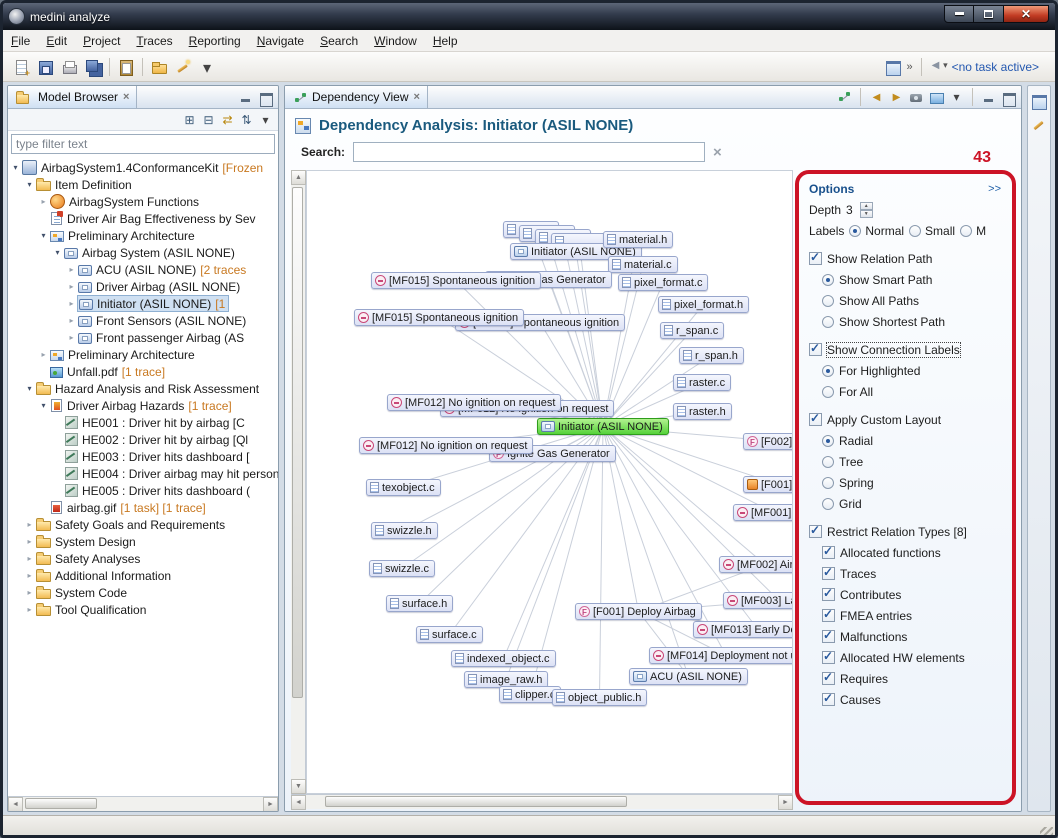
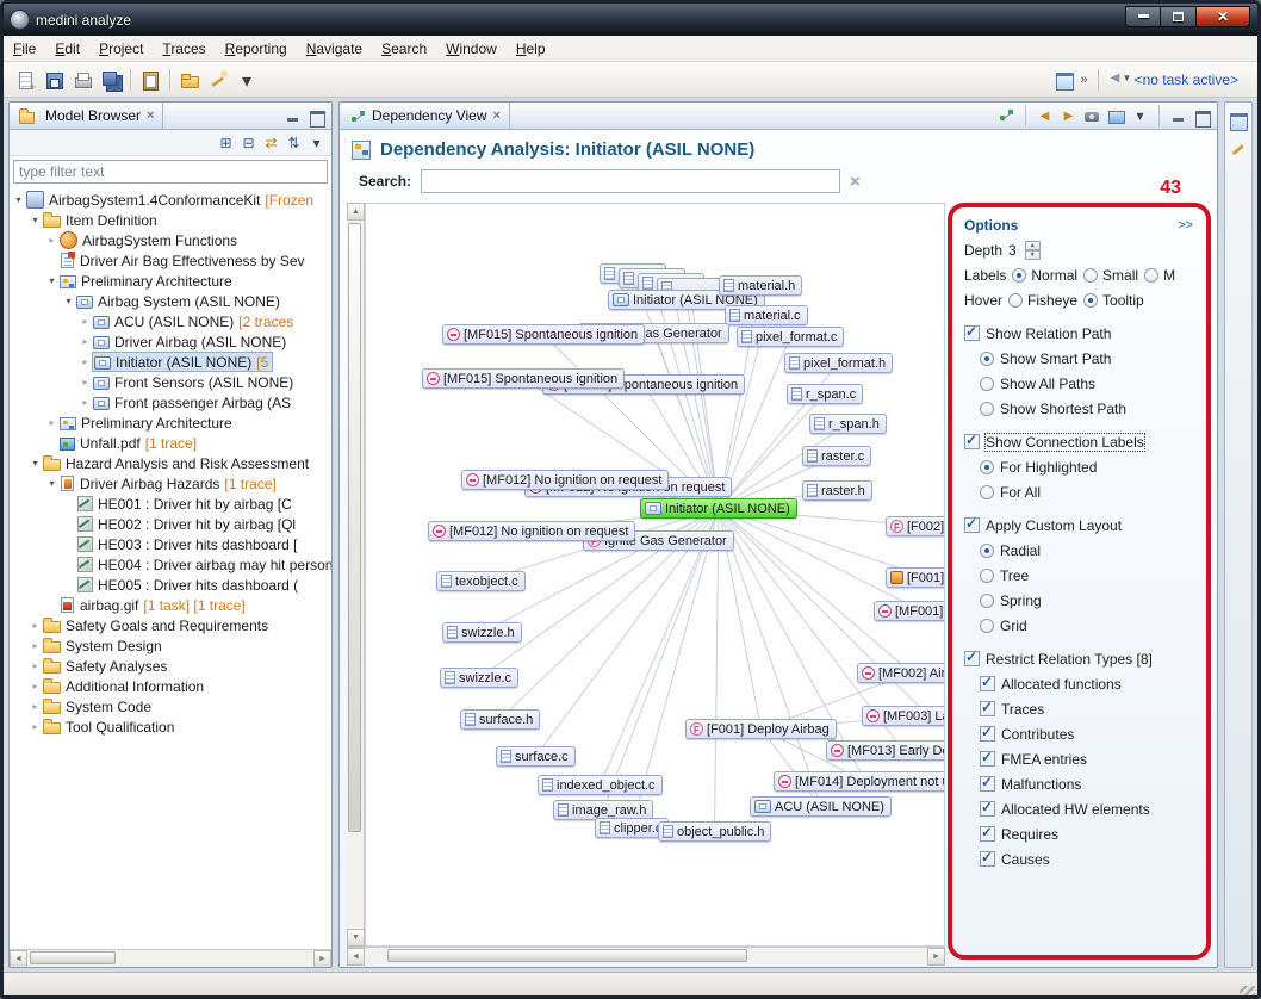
  medini analyze
  ✕
  File
  Edit
  Project
  Traces
  Reporting
  Navigate
  Search
  Window
  Help
  »
  <no task active>
  Model Browser
  ×
  type filter text
  ▾
  AirbagSystem1.4ConformanceKit
  [Frozen
  ▾
  Item Definition
  ▸
  AirbagSystem Functions
  Driver Air Bag Effectiveness by Sev
  ▾
  Preliminary Architecture
  ▾
  Airbag System (ASIL NONE)
  ▸
  ACU (ASIL NONE)
  [2 traces
  ▸
  Driver Airbag (ASIL NONE)
  ▸
  Initiator (ASIL NONE)
- [1
+ [5
  ▸
  Front Sensors (ASIL NONE)
  ▸
  Front passenger Airbag (AS
  ▸
  Preliminary Architecture
  Unfall.pdf
  [1 trace]
  ▾
  Hazard Analysis and Risk Assessment
  ▾
  Driver Airbag Hazards
  [1 trace]
  HE001 : Driver hit by airbag [C
  HE002 : Driver hit by airbag [Ql
  HE003 : Driver hits dashboard [
  HE004 : Driver airbag may hit person
  HE005 : Driver hits dashboard (
  airbag.gif
  [1 task] [1 trace]
  ▸
  Safety Goals and Requirements
  ▸
  System Design
  ▸
  Safety Analyses
  ▸
  Additional Information
  ▸
  System Code
  ▸
  Tool Qualification
  Dependency View
  ×
  Dependency Analysis: Initiator (ASIL NONE)
  Search:
  ×
  Initiator (ASIL NONE)
  material.h
  material.c
  [MF015] Spontaneous ignition
  pixel_format.c
  pixel_format.h
  [MF015] Spontaneous ignition
  r_span.c
  r_span.h
  raster.c
  raster.h
  [MF012] No ignition on request
  [MF012] No ignition on request
  Initiator (ASIL NONE)
  [F002]
  [F001]
  [MF001]
  [MF002] Air
  [MF013] Early D
  [MF014] Deployment not
  [F001] Deploy Airbag
  ACU (ASIL NONE)
  texobject.c
  swizzle.h
  swizzle.c
  surface.h
  surface.c
  indexed_object.c
  image_raw.h
  clipper.
  object_public.h
  Options
  >>
  Depth
  3
  Labels
  Normal
  Small
  M
+ Hover
+ Fisheye
+ Tooltip
  Show Relation Path
  Show Smart Path
  Show All Paths
  Show Shortest Path
  Show Connection Labels
  For Highlighted
  For All
  Apply Custom Layout
  Radial
  Tree
  Spring
  Grid
  Restrict Relation Types [8]
  Allocated functions
  Traces
  Contributes
  FMEA entries
  Malfunctions
  Allocated HW elements
  Requires
  Causes
  43
